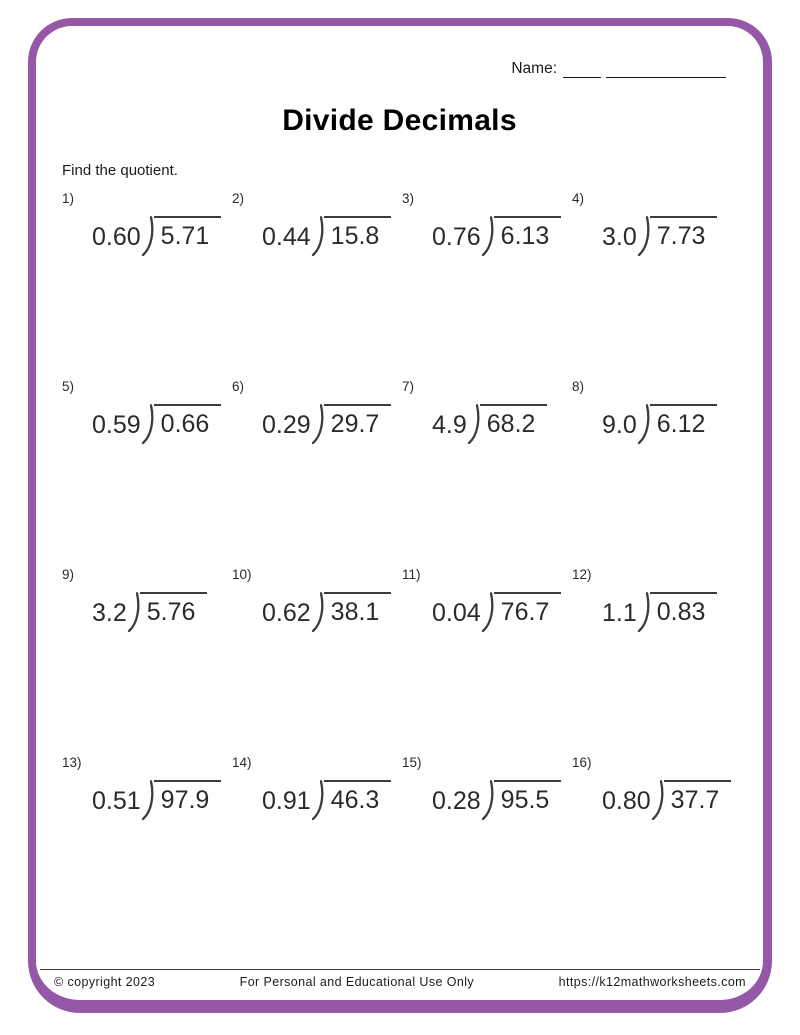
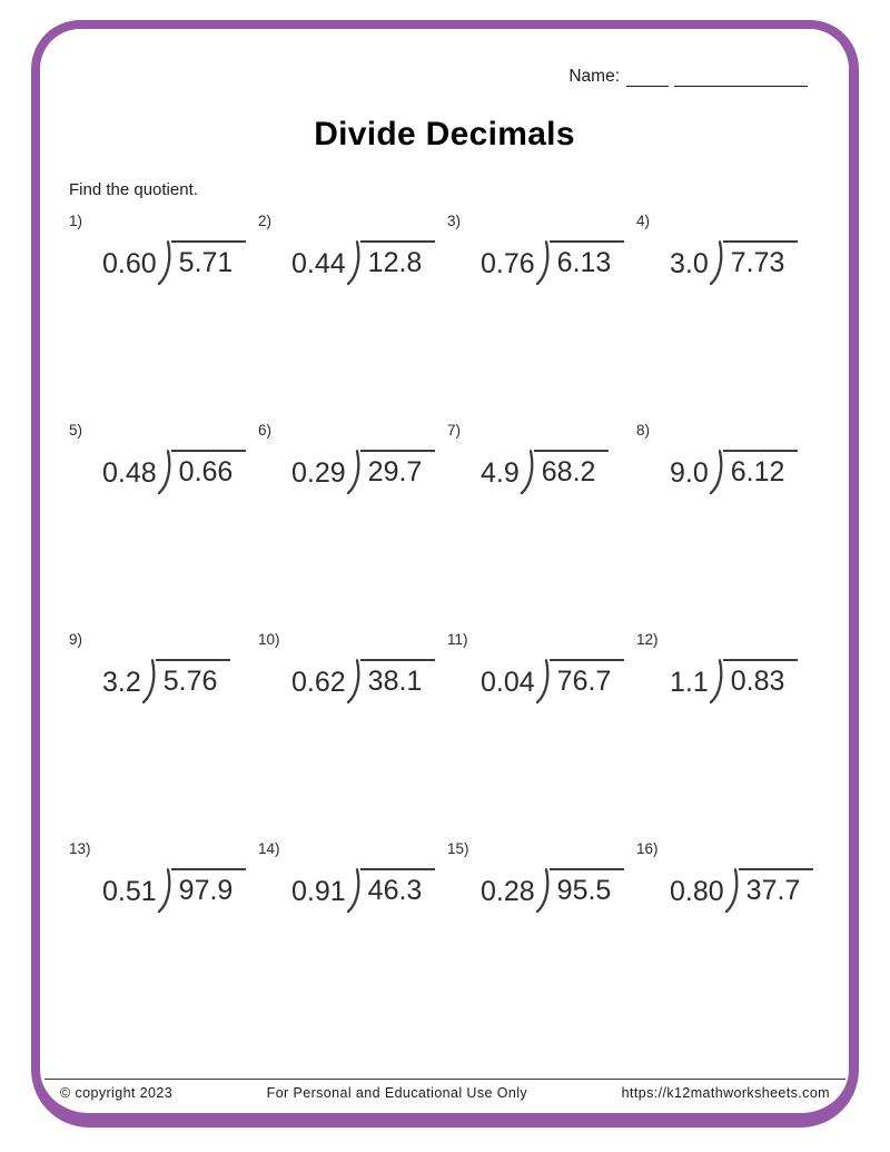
  Name:
  Divide Decimals
  Find the quotient.
  1)
  0.60
  5.71
  2)
  0.44
- 15.8
+ 12.8
  3)
  0.76
  6.13
  4)
  3.0
  7.73
  5)
- 0.59
+ 0.48
  0.66
  6)
  0.29
  29.7
  7)
  4.9
  68.2
  8)
  9.0
  6.12
  9)
  3.2
  5.76
  10)
  0.62
  38.1
  11)
  0.04
  76.7
  12)
  1.1
  0.83
  13)
  0.51
  97.9
  14)
  0.91
  46.3
  15)
  0.28
  95.5
  16)
  0.80
  37.7
  © copyright 2023
  For Personal and Educational Use Only
  https://k12mathworksheets.com
